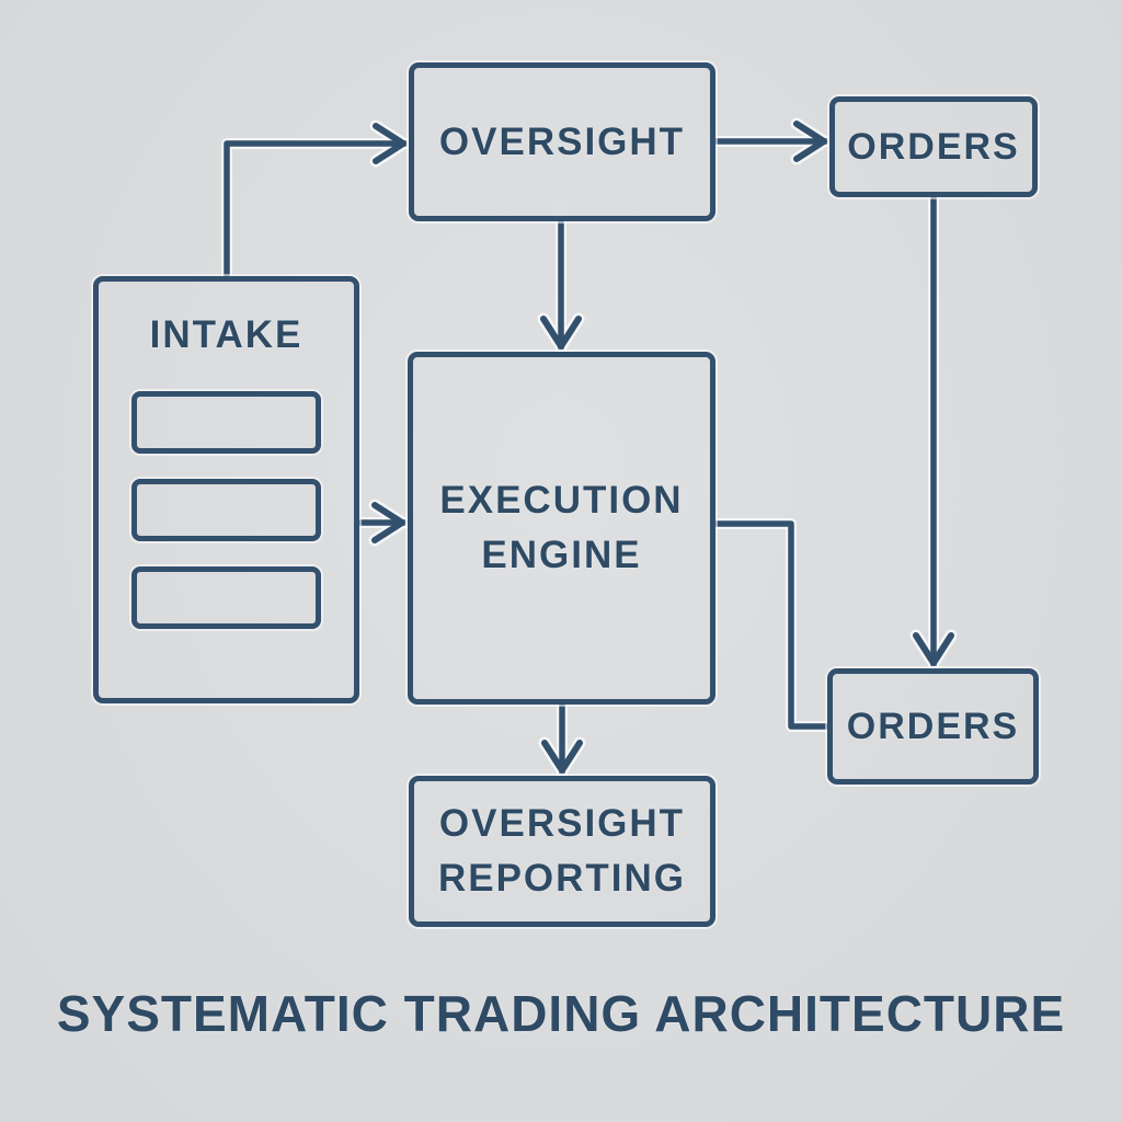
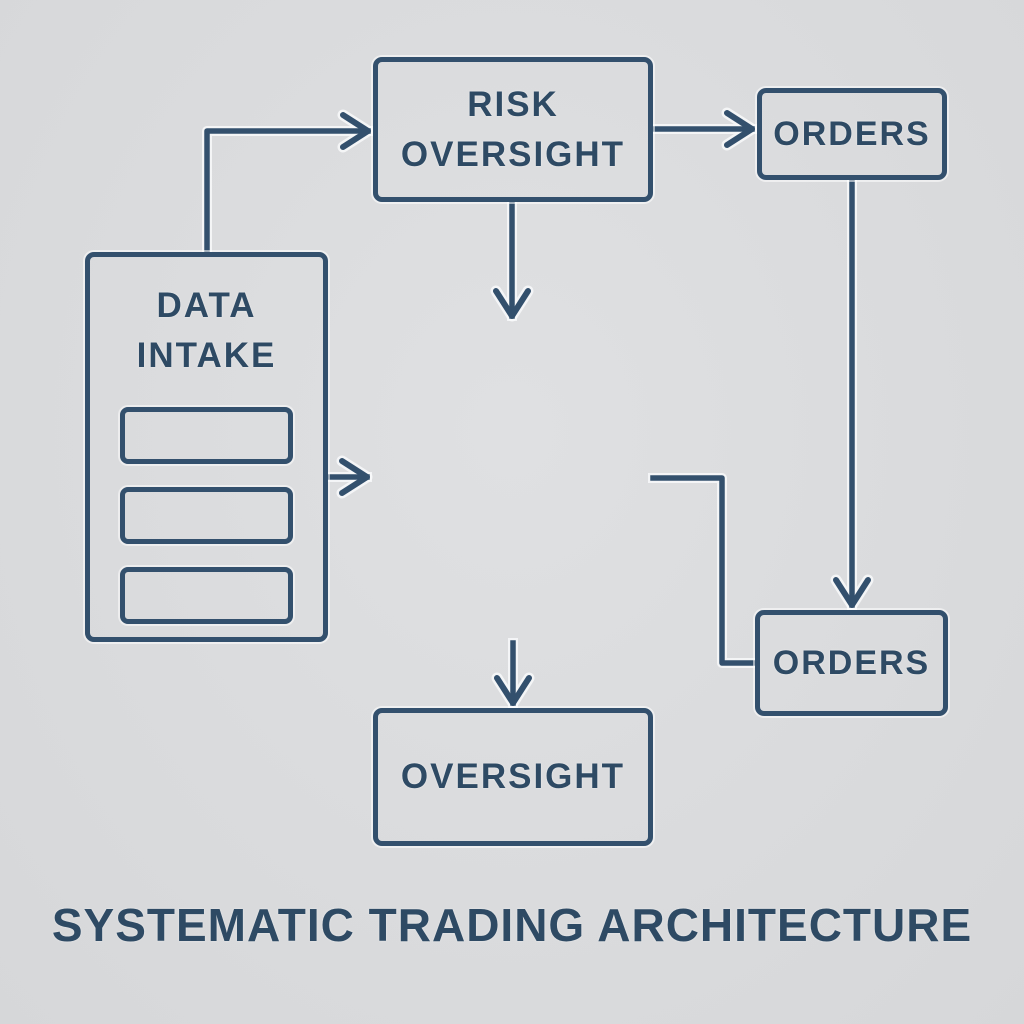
+ RISK
  OVERSIGHT
  ORDERS
+ DATA
  INTAKE
- EXECUTION
- ENGINE
  ORDERS
  OVERSIGHT
- REPORTING
  SYSTEMATIC TRADING ARCHITECTURE
